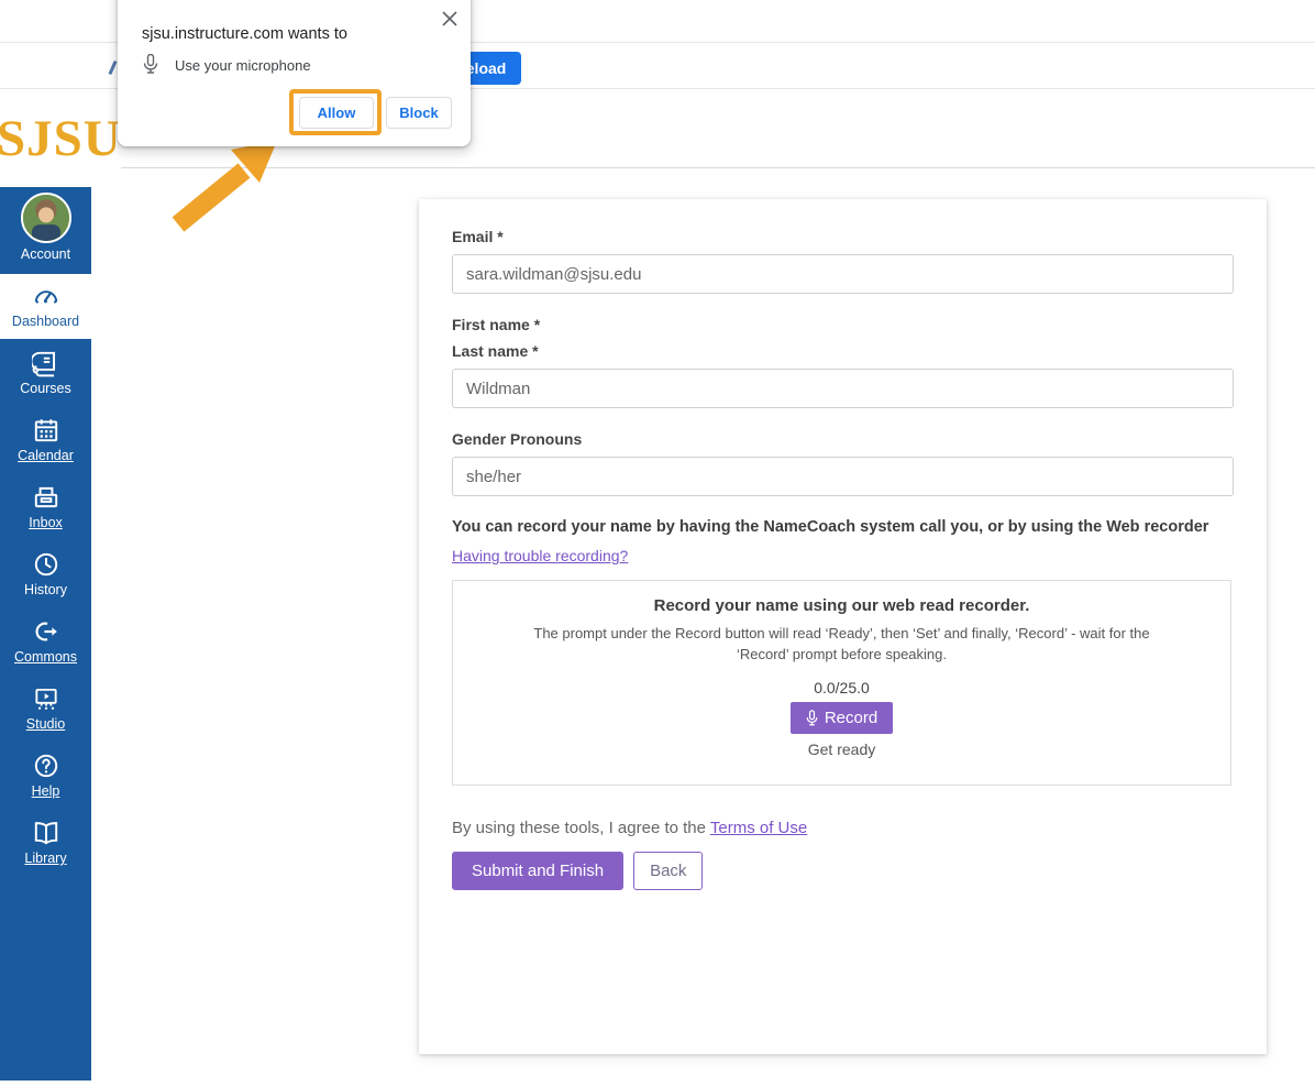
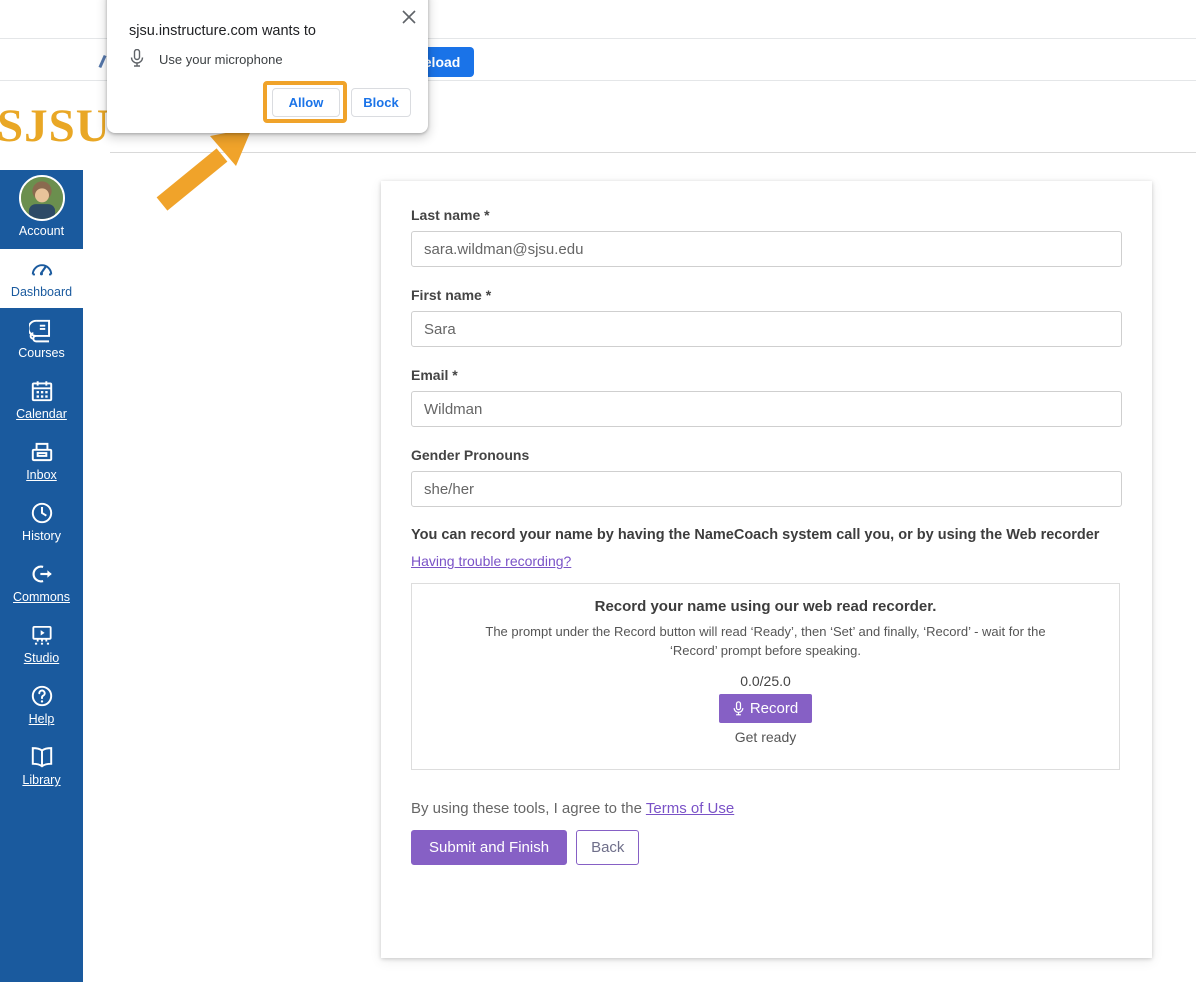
  SJSU
  sjsu.instructure.com wants to
  Use your microphone
  Allow
  Block
  Account
  Dashboard
  Courses
  Calendar
  Inbox
  History
  Commons
  Studio
  Help
  Library
- Email *
+ Last name *
  sara.wildman@sjsu.edu
  First name *
+ Sara
- Last name *
+ Email *
  Wildman
  Gender Pronouns
  she/her
  You can record your name by having the NameCoach system call you, or by using the Web recorder
  Having trouble recording?
  Record your name using our web read recorder.
  The prompt under the Record button will read ‘Ready’, then ‘Set’ and finally, ‘Record’ - wait for the ‘Record’ prompt before speaking.
  0.0/25.0
  Record
  Get ready
  By using these tools, I agree to the Terms of Use
  Submit and Finish
  Back
